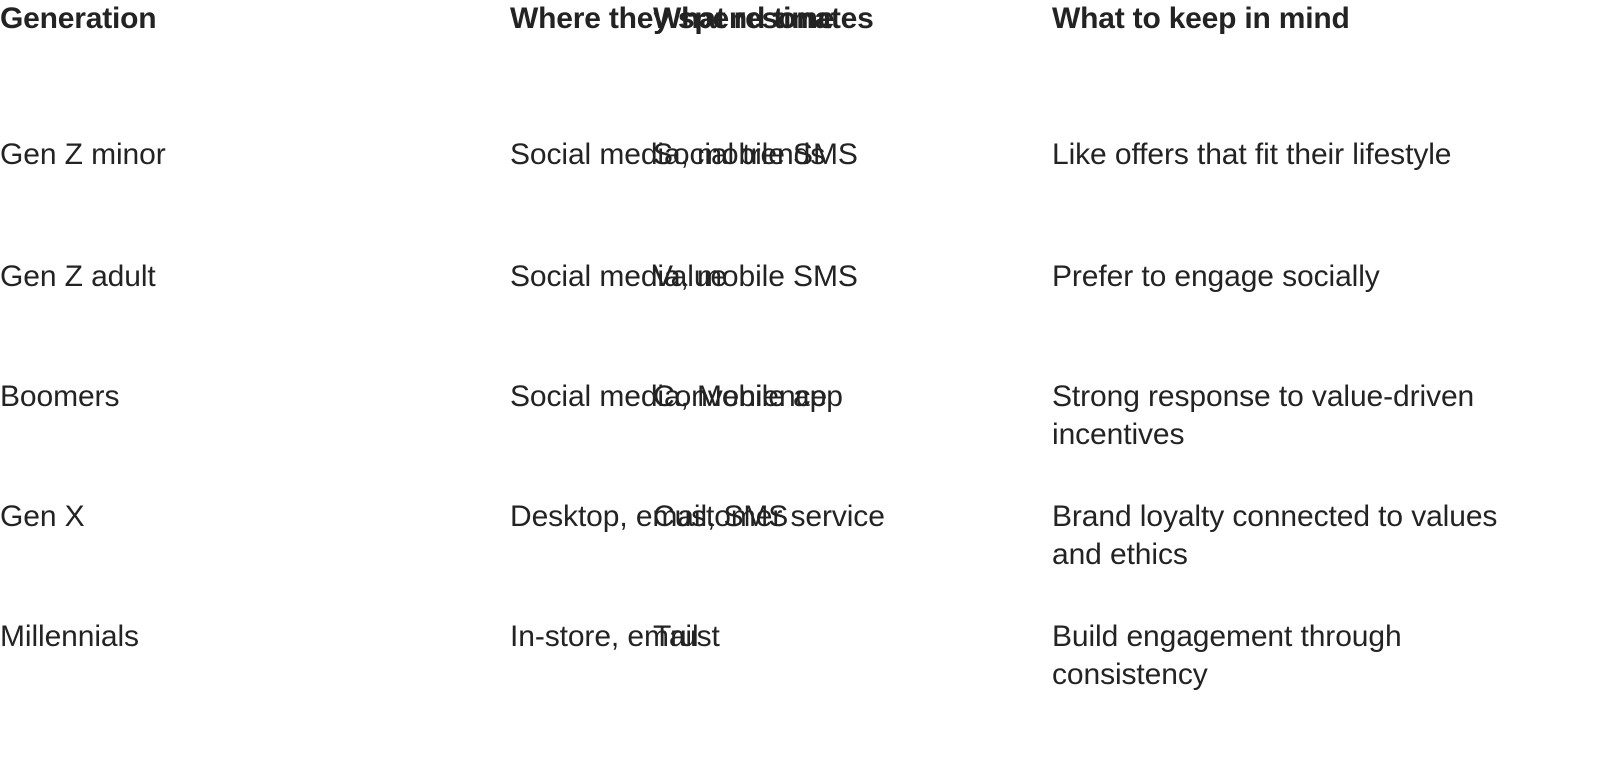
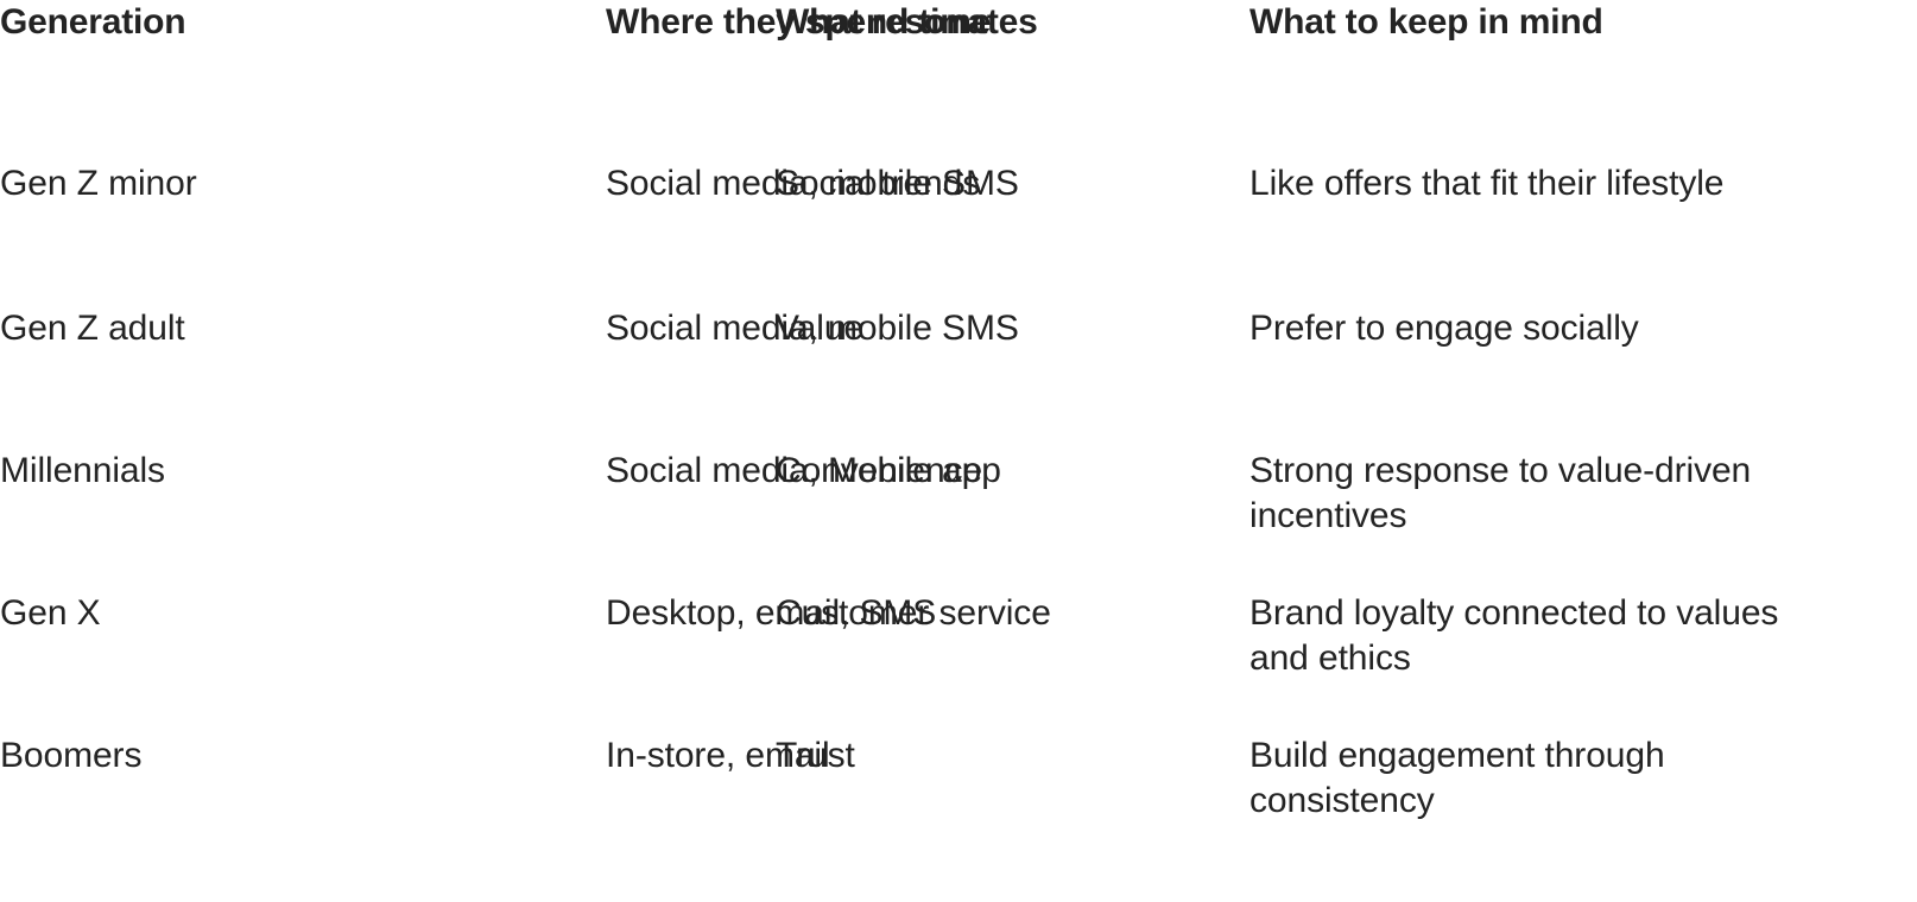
  Generation	Where the	What resonates	What to keep in mind
  Gen Z minor	Social medMS	Social trends	Like offers that fit their lifestyle
  Gen Z adult	Social medobile SMS	Value	Prefer to engage socially
- Boomers	Social medp	Convenience	Strong response to value-driven incentives
+ Millennials	Social medp	Convenience	Strong response to value-driven incentives
  Gen X	Desktop, e	Customer service	Brand loyalty connected to values and ethics
- Millennials	In-store, e	Trust	Build engagement through consistency
+ Boomers	In-store, e	Trust	Build engagement through consistency
